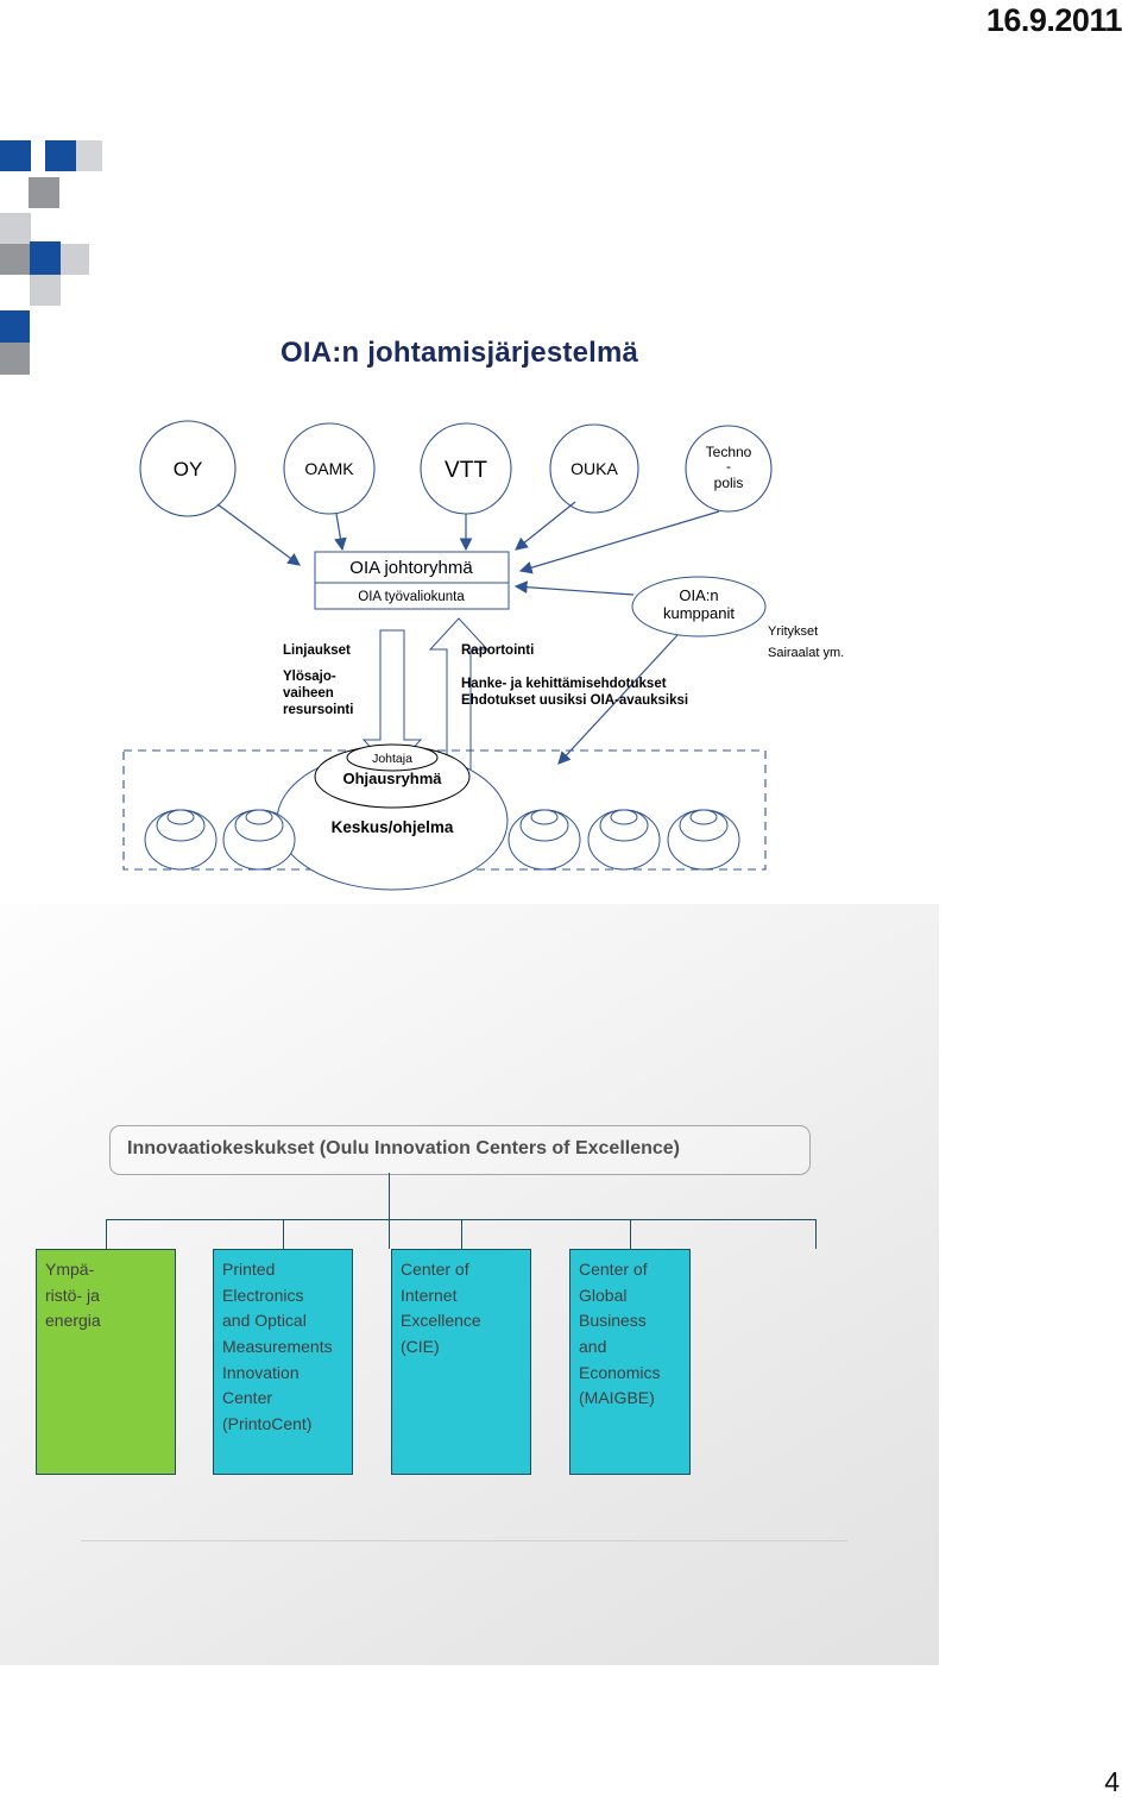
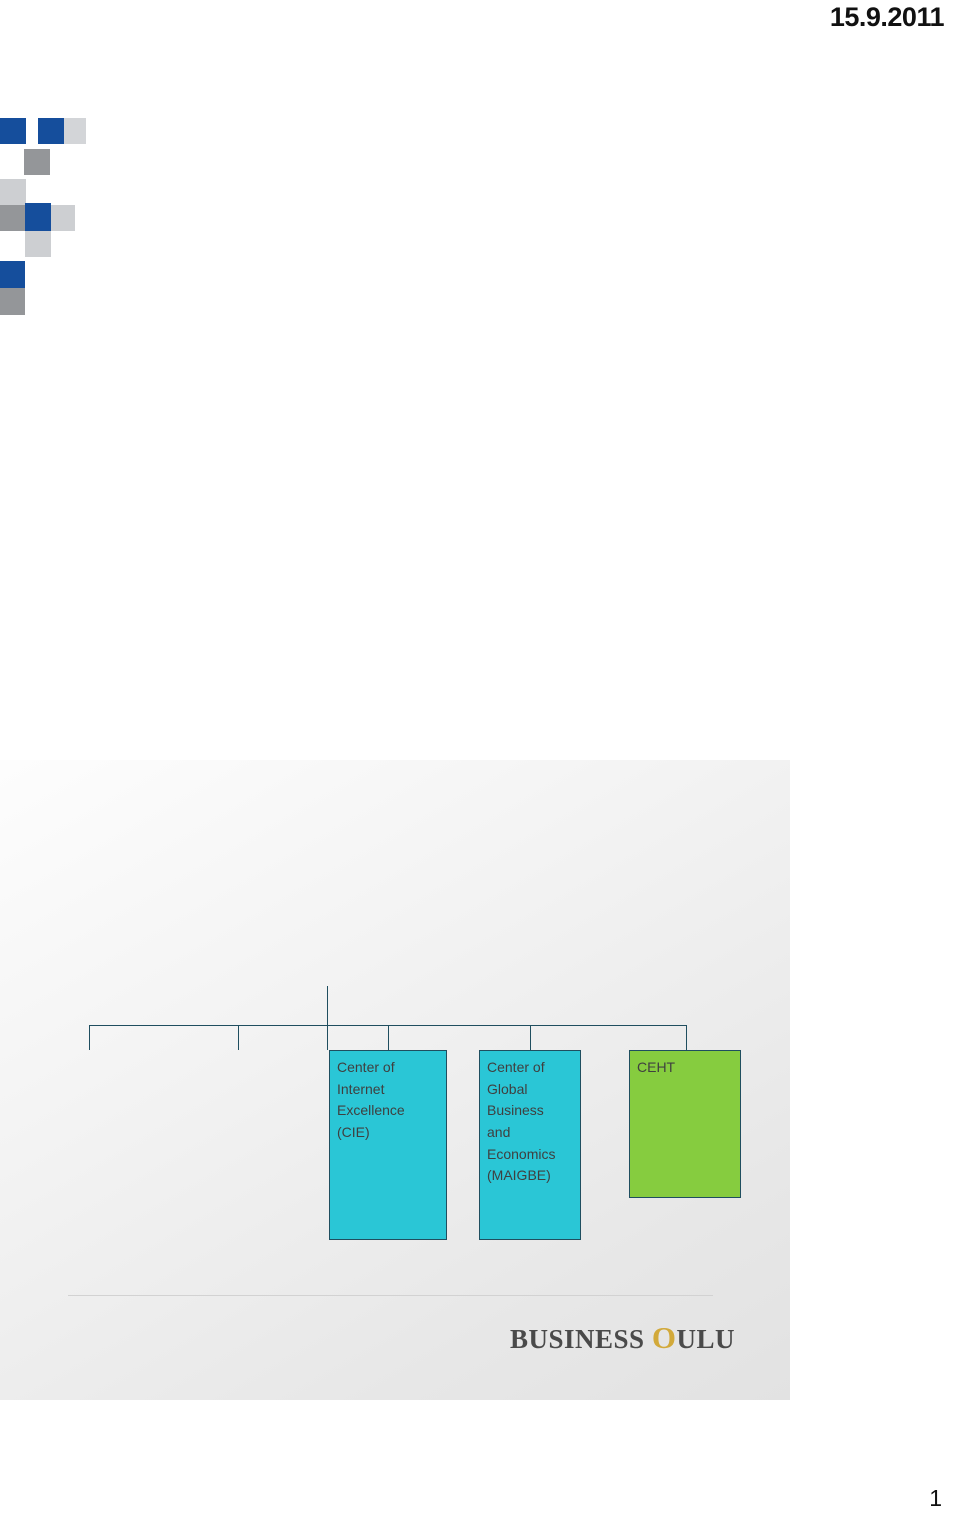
- 16.9.2011
+ 15.9.2011
- OIA:n johtamisjärjestelmä
- OY
- OAMK
- VTT
- OUKA
- Techno
- -
- polis
- OIA johtoryhmä
- OIA työvaliokunta
- OIA:n
- kumppanit
- Yritykset
- Sairaalat ym.
- Linjaukset
- Ylösajo-
- vaiheen
- resursointi
- Raportointi
- Hanke- ja kehittämisehdotukset
- Ehdotukset uusiksi OIA-avauksiksi
- Johtaja
- Ohjausryhmä
- Keskus/ohjelma
- Innovaatiokeskukset (Oulu Innovation Centers of Excellence)
- Ympä-
- ristö- ja
- energia
- Printed
- Electronics
- and Optical
- Measurements
- Innovation
- Center
- (PrintoCent)
  Center of
  Internet
  Excellence
  (CIE)
  Center of
  Global
  Business
  and
  Economics
  (MAIGBE)
+ CEHT
+ BUSINESS OULU
- 4
+ 1
